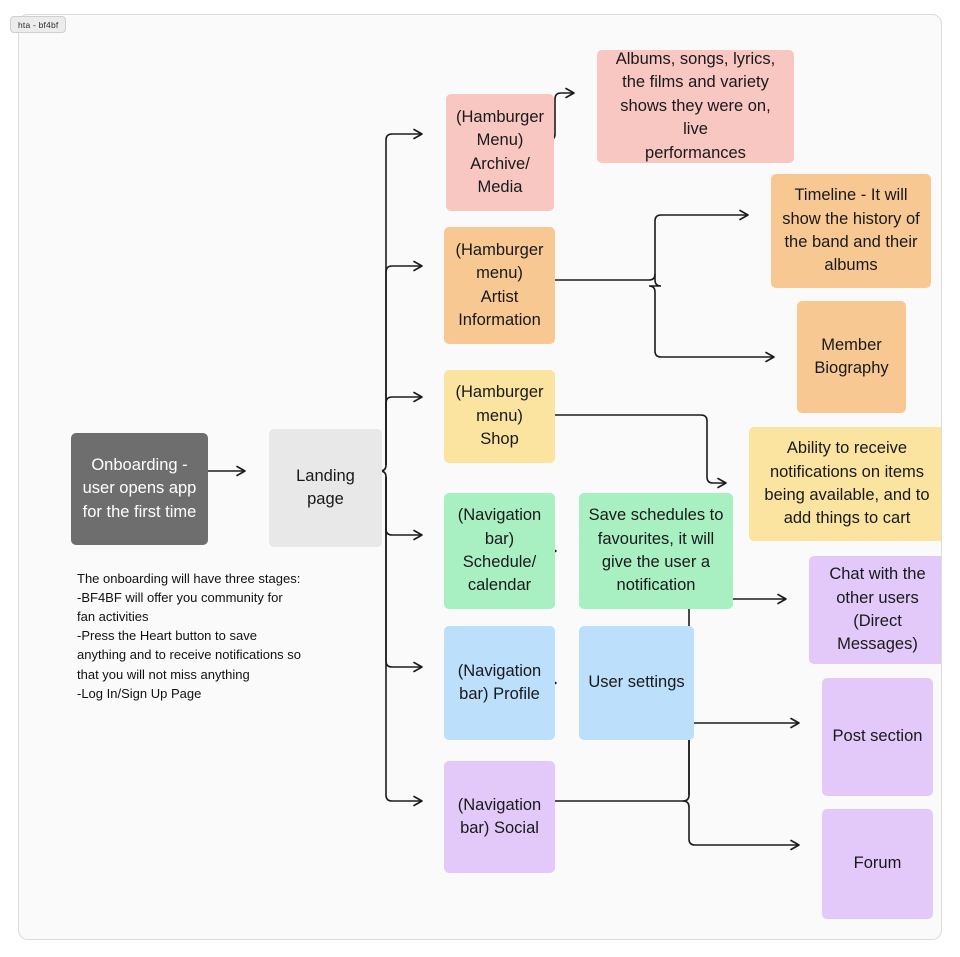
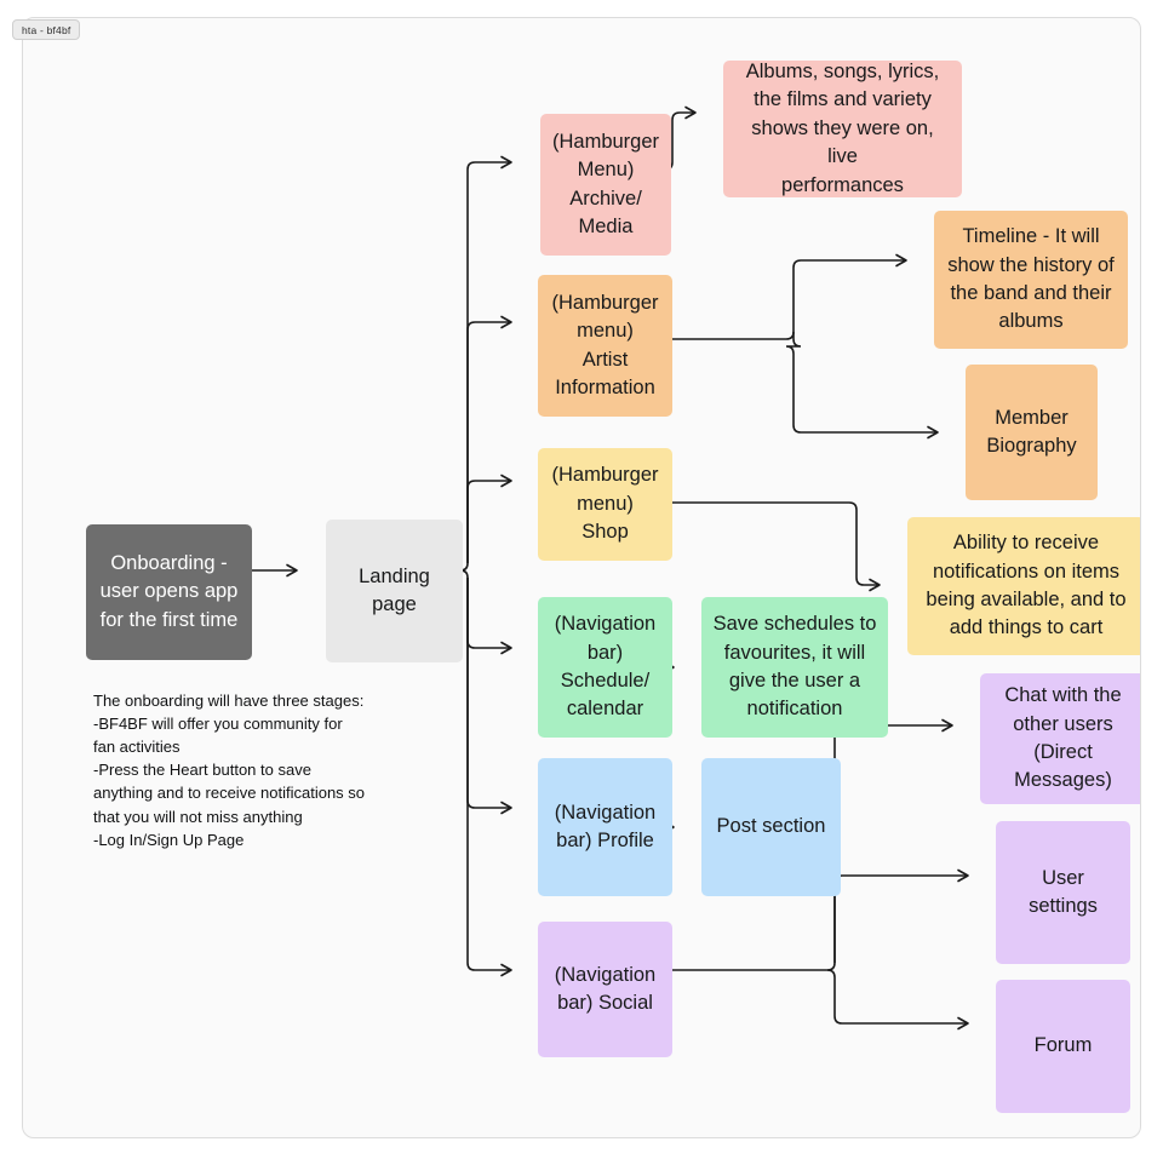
  hta - bf4bf
  Onboarding -
  user opens app
  for the first time
  Landing
  page
  (Hamburger
  Menu)
  Archive/
  Media
  Albums, songs, lyrics,
  the films and variety
  shows they were on, live
  performances
  (Hamburger
  menu)
  Artist
  Information
  Timeline - It will
  show the history of
  the band and their
  albums
  Member
  Biography
  (Hamburger
  menu)
  Shop
  Ability to receive
  notifications on items
  being available, and to
  add things to cart
  (Navigation
  bar)
  Schedule/
  calendar
  Save schedules to
  favourites, it will
  give the user a
  notification
  (Navigation
  bar) Profile
- User settings
+ Post section
  (Navigation
  bar) Social
  Chat with the
  other users
  (Direct
  Messages)
- Post section
+ User settings
  Forum
  The onboarding will have three stages:
  -BF4BF will offer you community for
  fan activities
  -Press the Heart button to save
  anything and to receive notifications so
  that you will not miss anything
  -Log In/Sign Up Page
